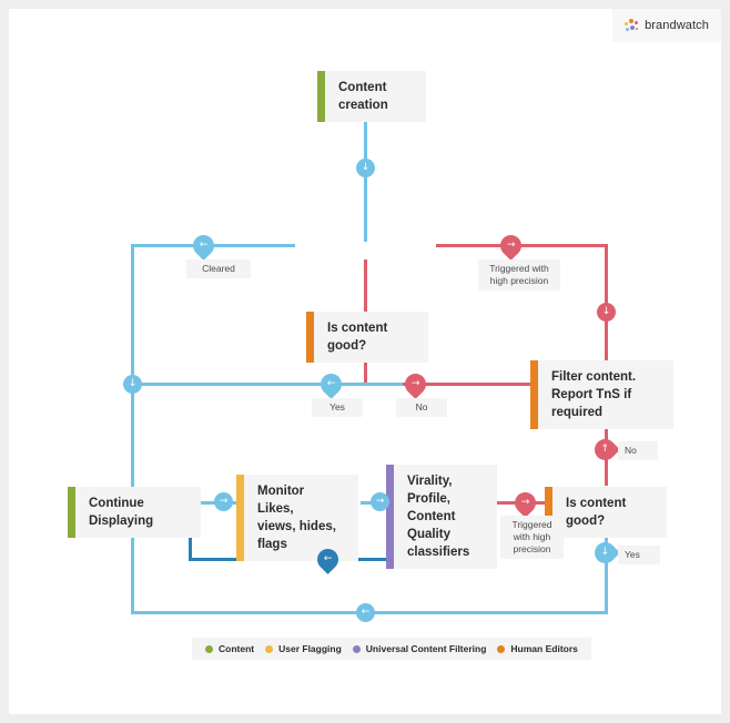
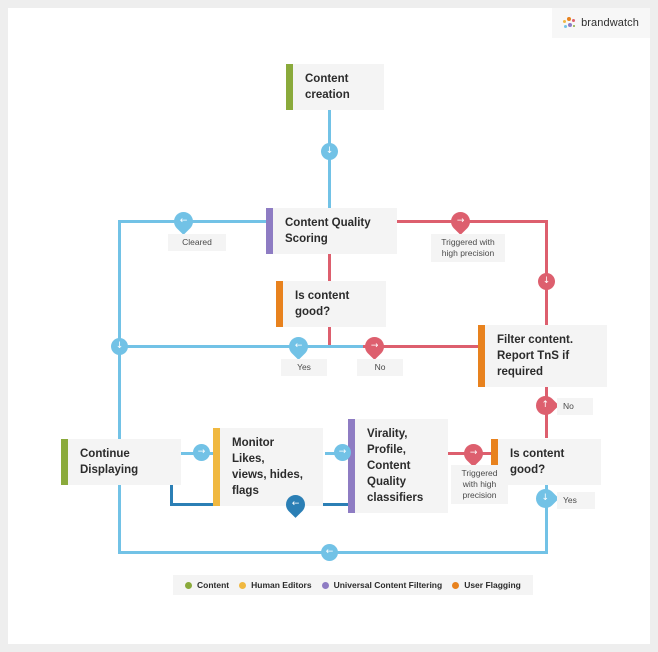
  brandwatch
  Content creation
+ Content Quality Scoring
  Is content good?
  Filter content.
  Report TnS if required
  Continue Displaying
  Monitor Likes,
  views, hides, flags
  Virality, Profile,
  Content Quality
  classifiers
  Is content good?
  ↓
  Cleared
  Triggered with
  high precision
  ↓
  ↓
  Yes
  No
  No
  →
  →
  Triggered
  with high
  precision
  Yes
  ←
  Content
- User Flagging
+ Human Editors
  Universal Content Filtering
- Human Editors
+ User Flagging
